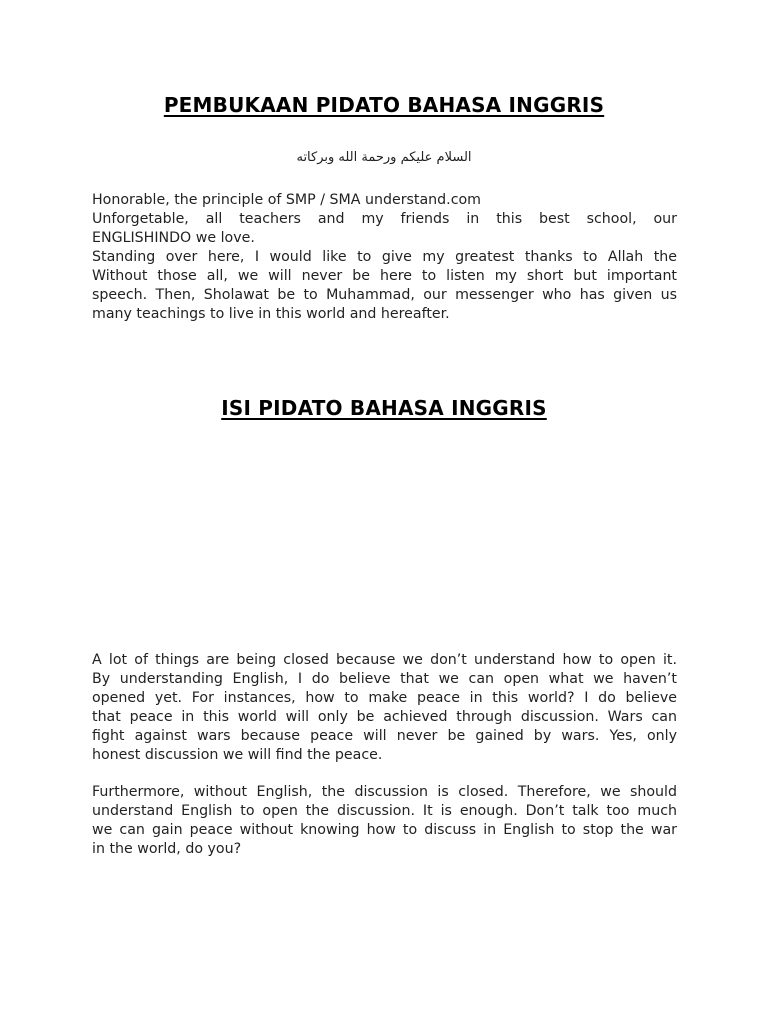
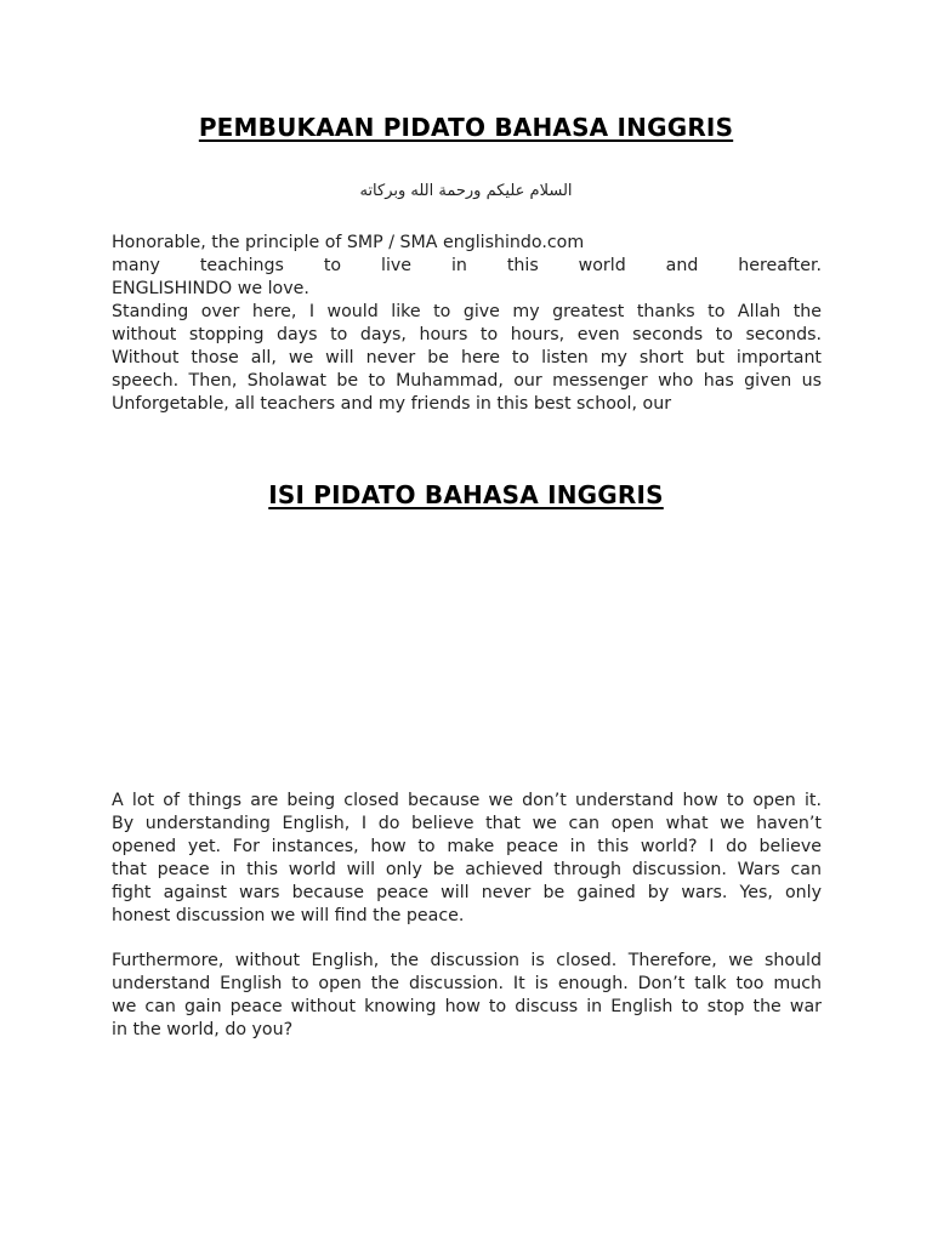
  PEMBUKAAN PIDATO BAHASA INGGRIS
  السلام عليكم ورحمة الله وبركاته
- Honorable, the principle of SMP / SMA understand.com
+ Honorable, the principle of SMP / SMA englishindo.com
- Unforgetable, all teachers and my friends in this best school, our
+ many teachings to live in this world and hereafter.
  ENGLISHINDO we love.
  Standing over here, I would like to give my greatest thanks to Allah the
+ without stopping days to days, hours to hours, even seconds to seconds.
  Without those all, we will never be here to listen my short but important
  speech. Then, Sholawat be to Muhammad, our messenger who has given us
- many teachings to live in this world and hereafter.
+ Unforgetable, all teachers and my friends in this best school, our
  ISI PIDATO BAHASA INGGRIS
  A lot of things are being closed because we don’t understand how to open it.
  By understanding English, I do believe that we can open what we haven’t
  opened yet. For instances, how to make peace in this world? I do believe
  that peace in this world will only be achieved through discussion. Wars can
  fight against wars because peace will never be gained by wars. Yes, only
  honest discussion we will find the peace.
  Furthermore, without English, the discussion is closed. Therefore, we should
  understand English to open the discussion. It is enough. Don’t talk too much
  we can gain peace without knowing how to discuss in English to stop the war
  in the world, do you?
